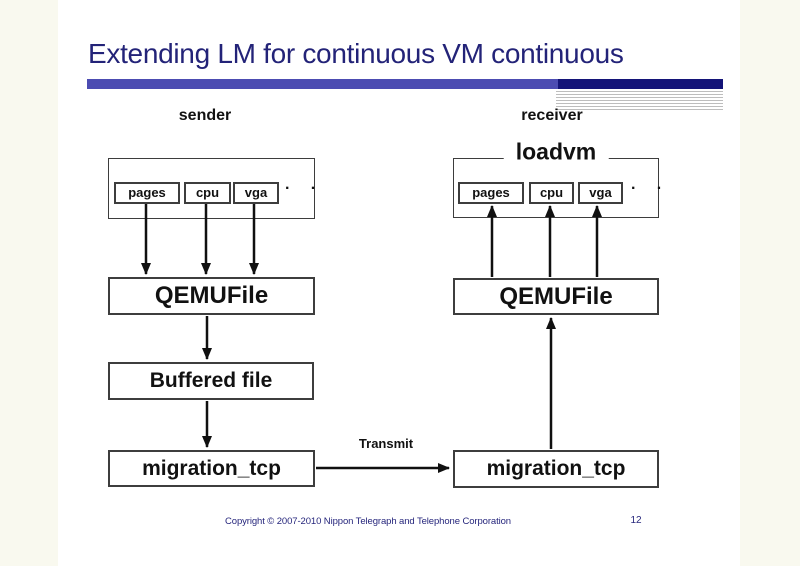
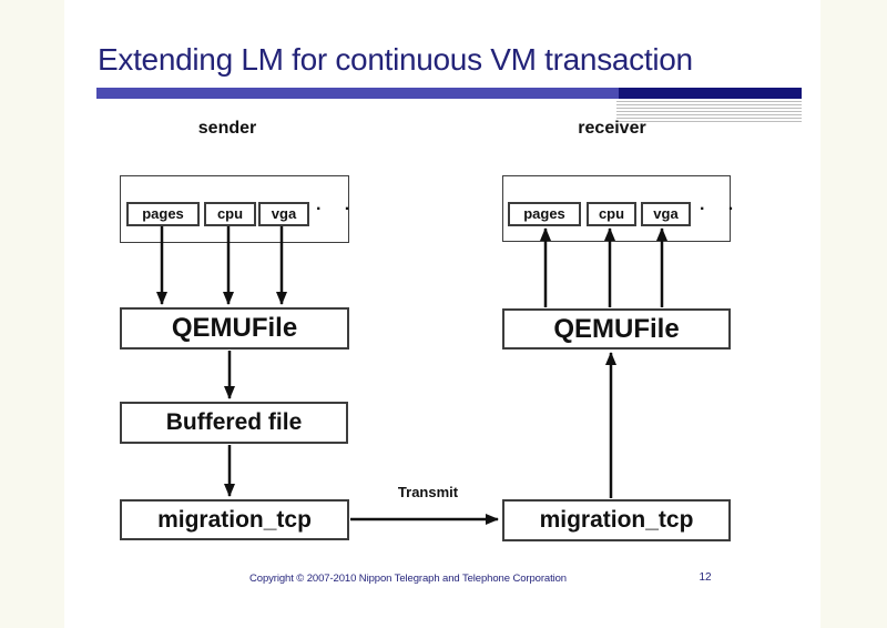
- Extending LM for continuous VM continuous
+ Extending LM for continuous VM transaction
  sender
  receiver
  pages
  cpu
  vga
  · ·
- loadvm
  pages
  cpu
  vga
  · ·
  QEMUFile
  Buffered file
  migration_tcp
  QEMUFile
  migration_tcp
  Transmit
  Copyright © 2007-2010 Nippon Telegraph and Telephone Corporation
  12
